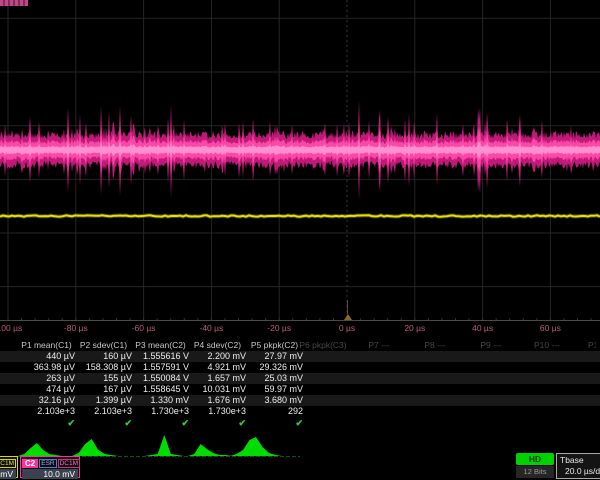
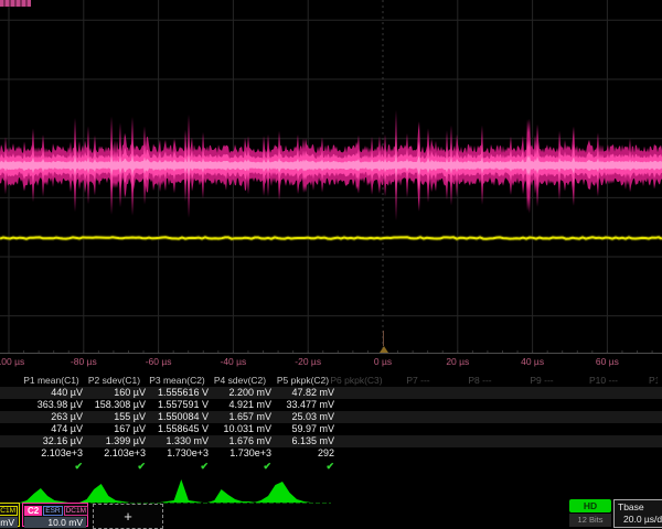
  -80 µs
  -60 µs
  -40 µs
  -20 µs
  0 µs
  20 µs
  40 µs
  60 µs
  P1 mean(C1)
  440 µV
  363.98 µV
  263 µV
  474 µV
  32.16 µV
  2.103e+3
  ✔
  P2 sdev(C1)
  160 µV
  158.308 µV
  155 µV
  167 µV
  1.399 µV
  2.103e+3
  ✔
  P3 mean(C2)
  1.555616 V
  1.557591 V
  1.550084 V
  1.558645 V
  1.330 mV
  1.730e+3
  ✔
  P4 sdev(C2)
  2.200 mV
  4.921 mV
  1.657 mV
  10.031 mV
  1.676 mV
  1.730e+3
  ✔
  P5 pkpk(C2)
- 27.97 mV
+ 47.82 mV
- 29.326 mV
+ 33.477 mV
  25.03 mV
  59.97 mV
- 3.680 mV
+ 6.135 mV
  292
  ✔
  P6 pkpk(C3)
  P7 ---
  P8 ---
  P9 ---
  P10 ---
  C2
  10.0 mV
+ +
  HD
  12 Bits
  Tbase
  20.0 µs/d
